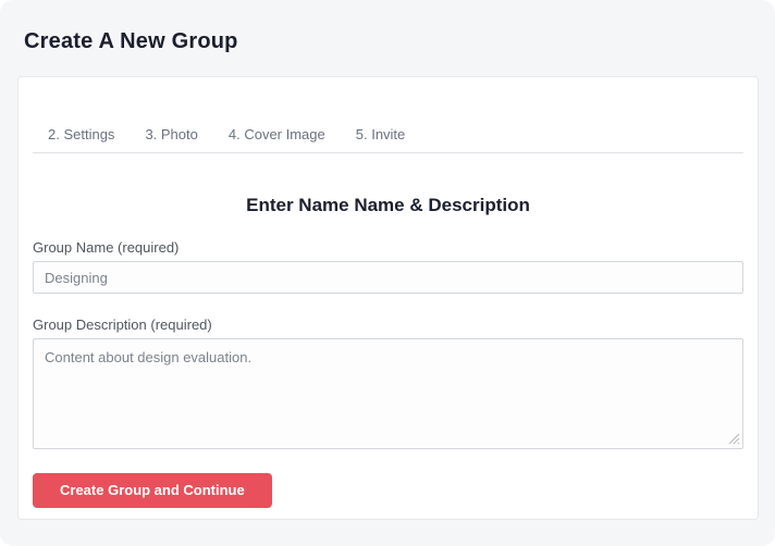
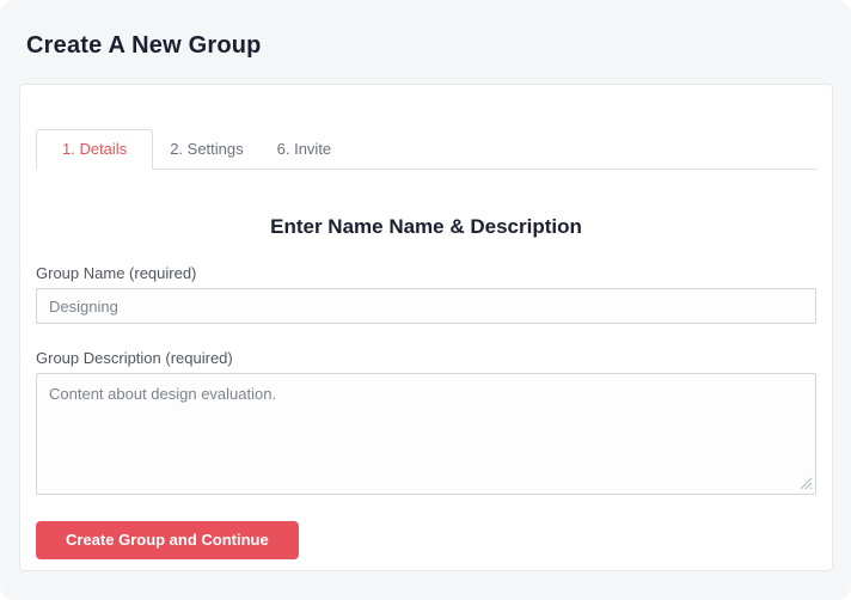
  Create A New Group
+ 1. Details
  2. Settings
- 3. Photo
- 4. Cover Image
- 5. Invite
+ 6. Invite
  Enter Name Name & Description
  Group Name (required)
  Designing
  Group Description (required)
  Content about design evaluation.
  Create Group and Continue
